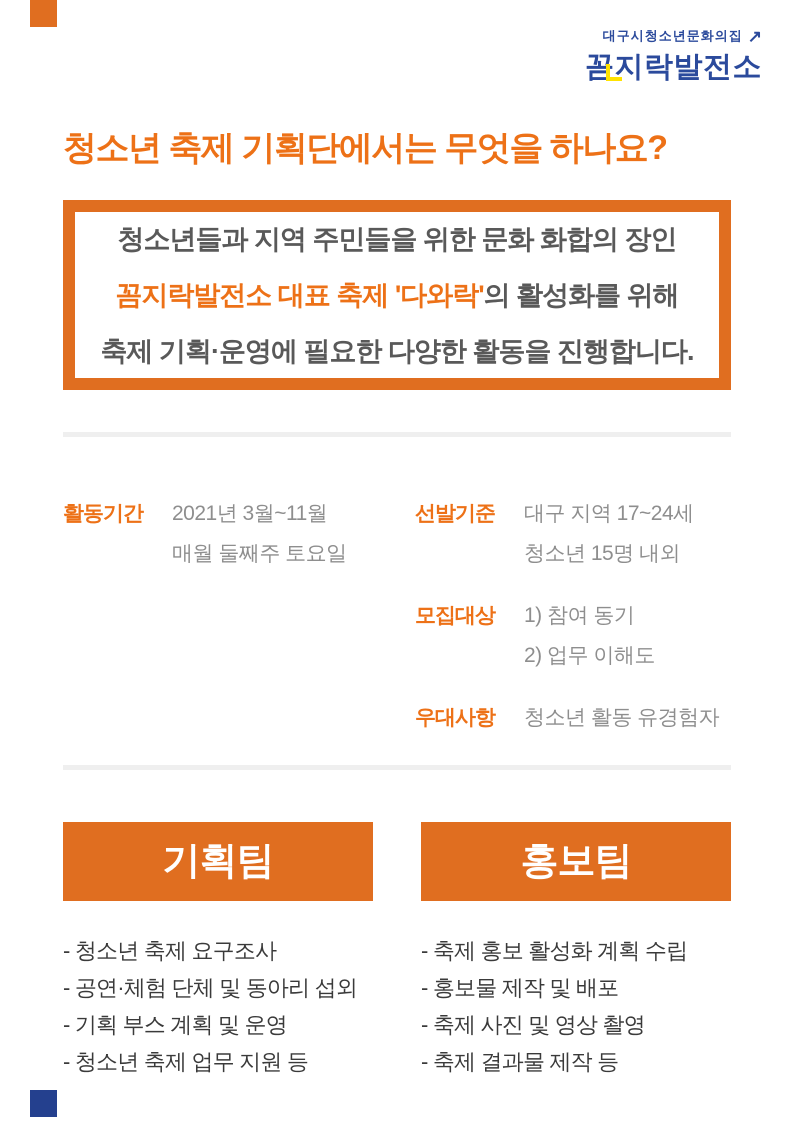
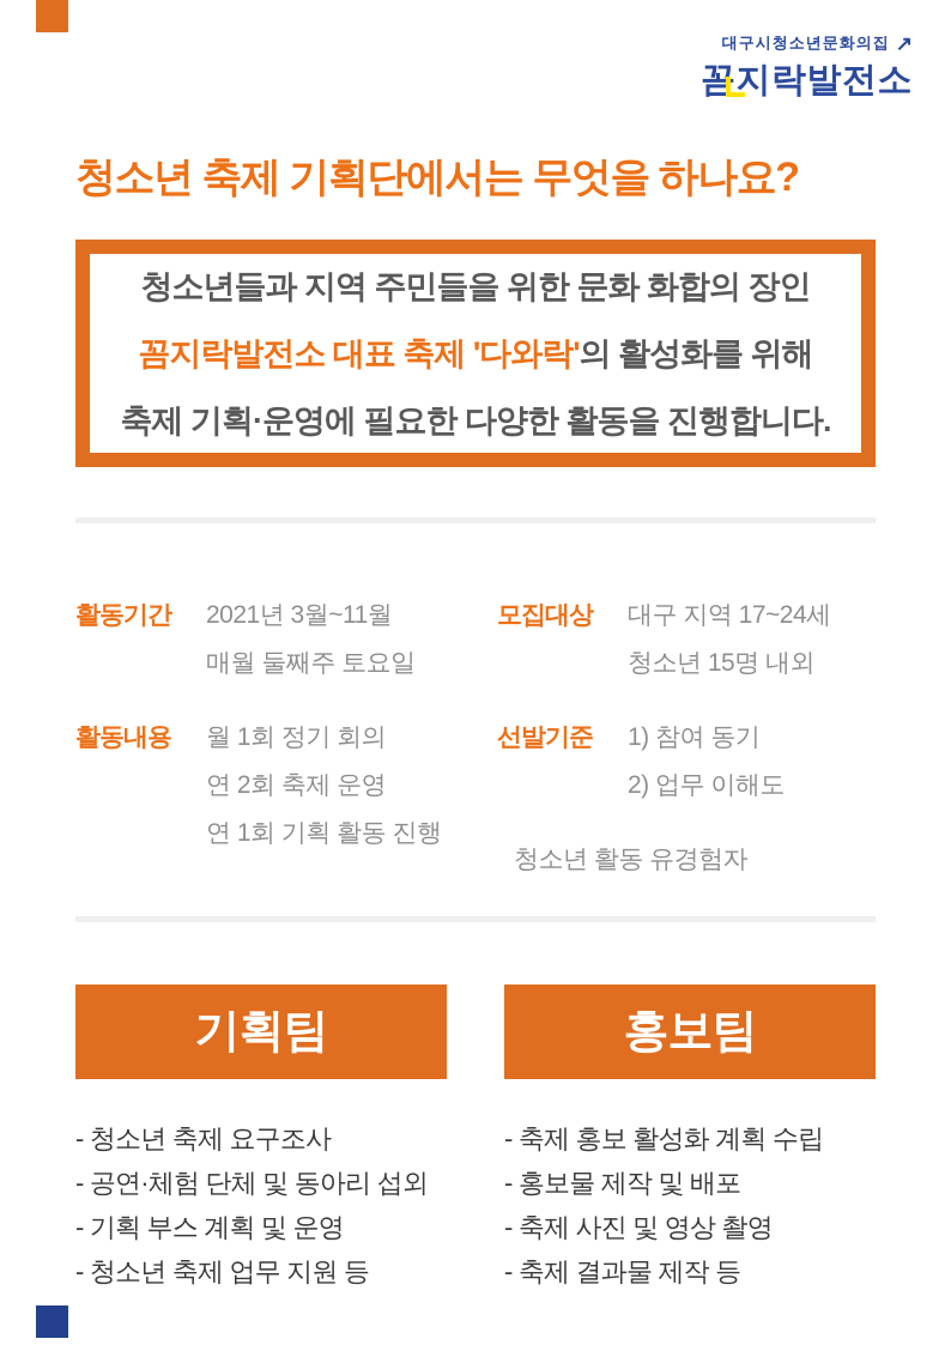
  대구시청소년문화의집
  ↗
  꼼지락발전소
  청소년 축제 기획단에서는 무엇을 하나요?
  청소년들과 지역 주민들을 위한 문화 화합의 장인
  꼼지락발전소 대표 축제 '다와락'의 활성화를 위해
  축제 기획·운영에 필요한 다양한 활동을 진행합니다.
  활동기간
  2021년 3월~11월
  매월 둘째주 토요일
+ 활동내용
+ 월 1회 정기 회의
+ 연 2회 축제 운영
+ 연 1회 기획 활동 진행
- 선발기준
+ 모집대상
  대구 지역 17~24세
  청소년 15명 내외
- 모집대상
+ 선발기준
  1) 참여 동기
  2) 업무 이해도
- 우대사항
  청소년 활동 유경험자
  기획팀
  - 청소년 축제 요구조사
  - 공연·체험 단체 및 동아리 섭외
  - 기획 부스 계획 및 운영
  - 청소년 축제 업무 지원 등
  홍보팀
  - 축제 홍보 활성화 계획 수립
  - 홍보물 제작 및 배포
  - 축제 사진 및 영상 촬영
  - 축제 결과물 제작 등
